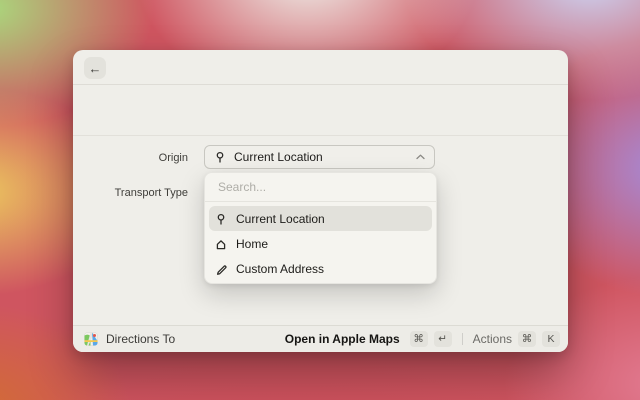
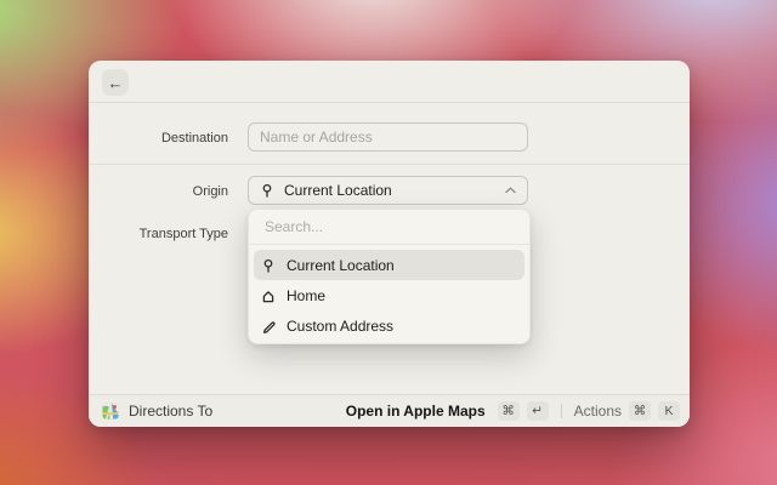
  ←
+ Destination
+ Name or Address
  Origin
  Current Location
  Transport Type
  Search...
  Current Location
  Home
  Custom Address
  Directions To
  Open in Apple Maps
  ⌘
  ↵
  Actions
  ⌘
  K
